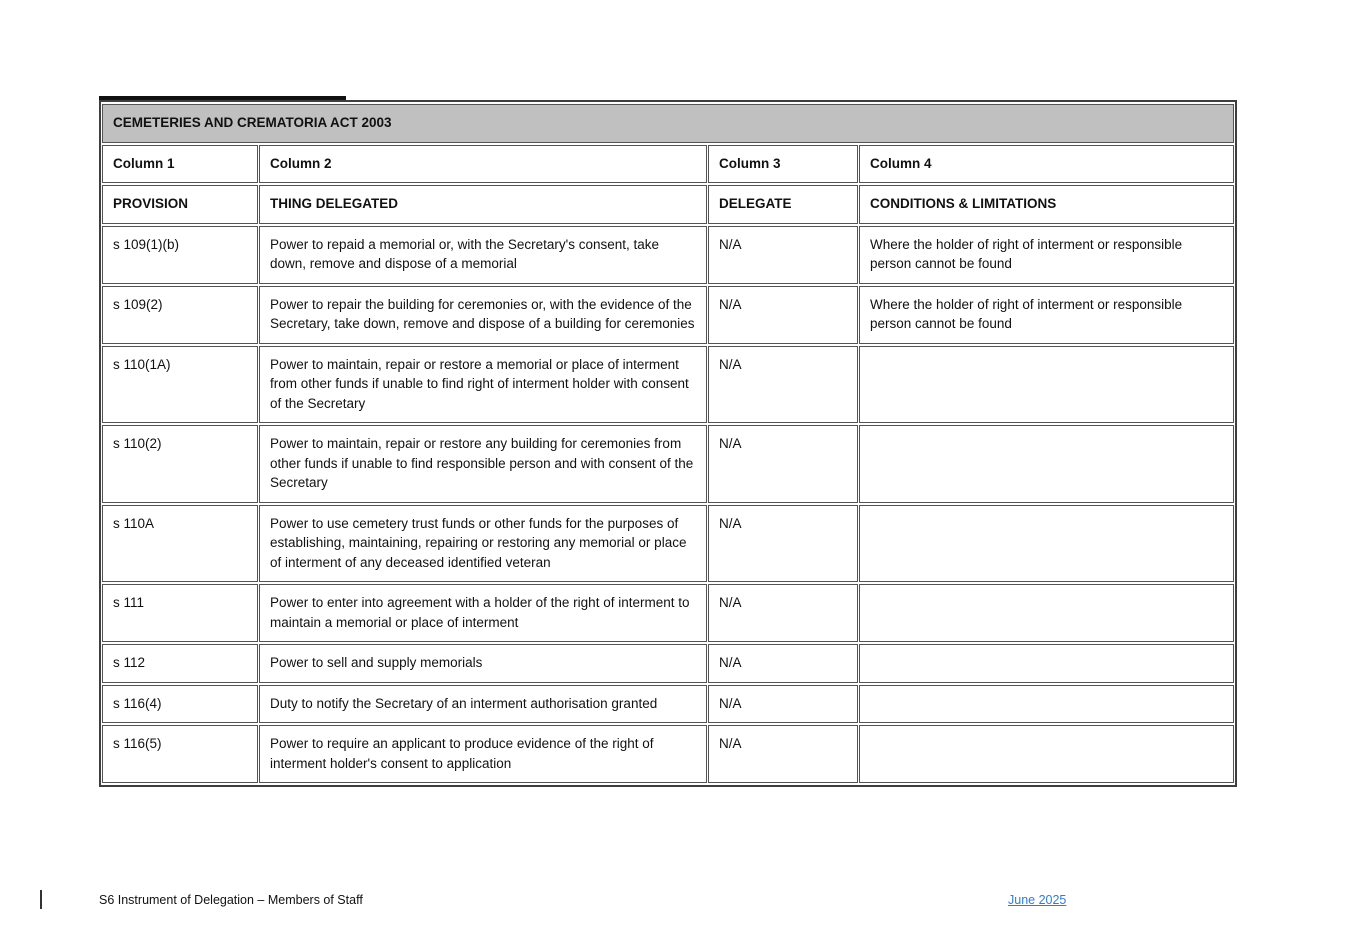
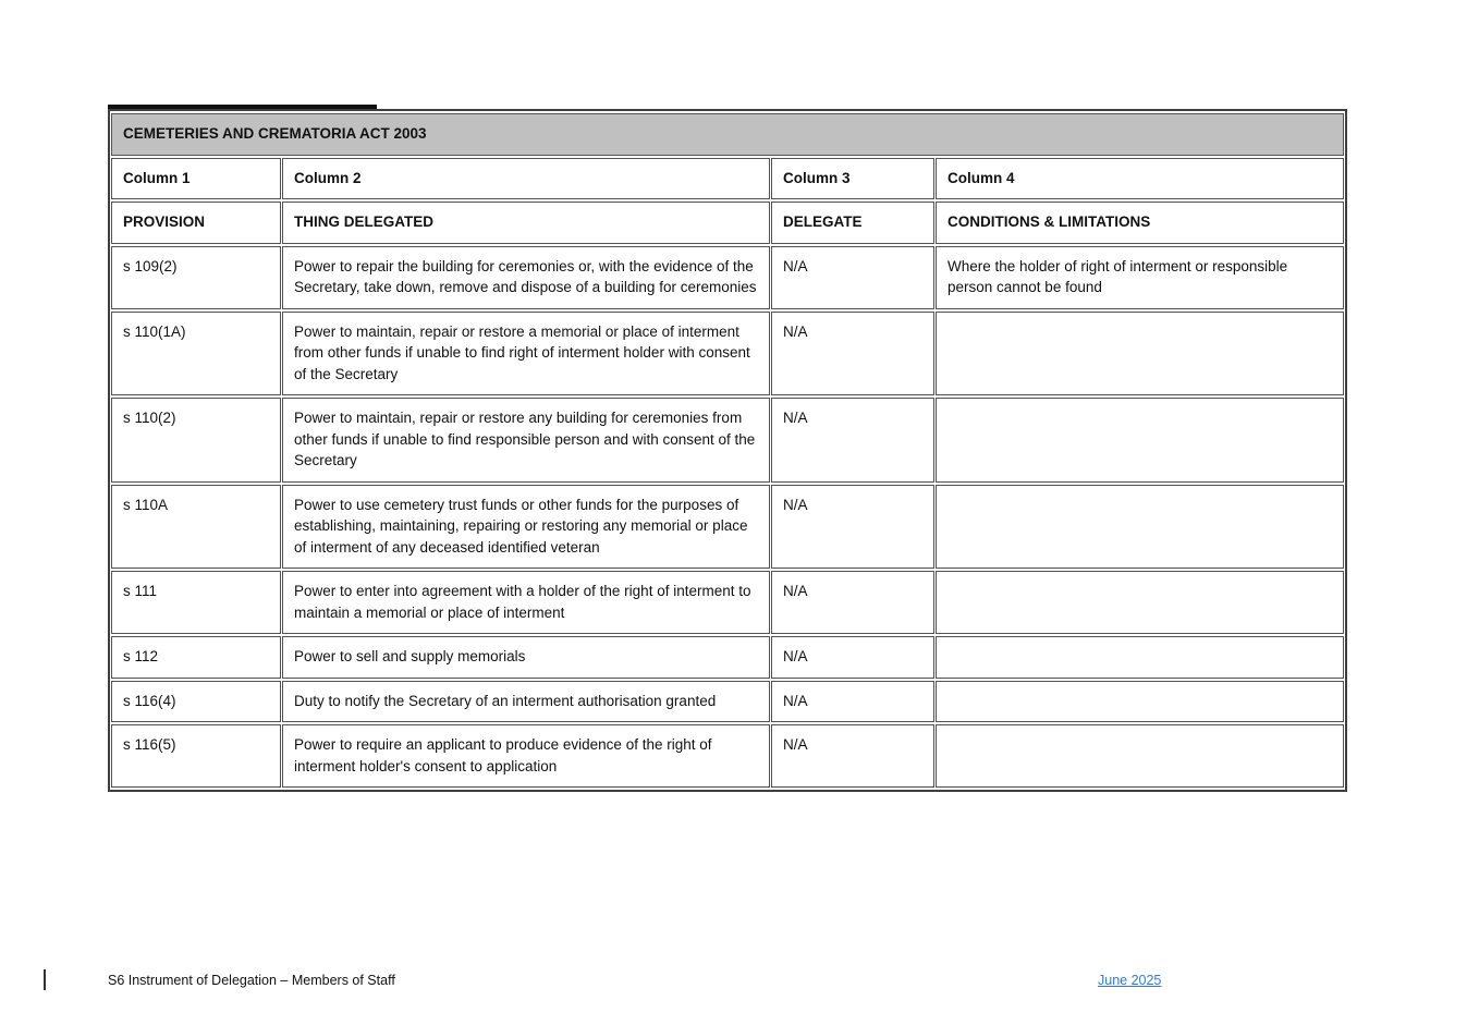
  CEMETERIES AND CREMATORIA ACT 2003
  Column 1	Column 2	Column 3	Column 4
  PROVISION	THING DELEGATED	DELEGATE	CONDITIONS & LIMITATIONS
- s 109(1)(b)	Power to repaid a memorial or, with the Secretary's consent, take down, remove and dispose of a memorial	N/A	Where the holder of right of interment or responsible person cannot be found
  s 109(2)	Power to repair the building for ceremonies or, with the evidence of the Secretary, take down, remove and dispose of a building for ceremonies	N/A	Where the holder of right of interment or responsible person cannot be found
  s 110(1A)	Power to maintain, repair or restore a memorial or place of interment from other funds if unable to find right of interment holder with consent of the Secretary	N/A
  s 110(2)	Power to maintain, repair or restore any building for ceremonies from other funds if unable to find responsible person and with consent of the Secretary	N/A
  s 110A	Power to use cemetery trust funds or other funds for the purposes of establishing, maintaining, repairing or restoring any memorial or place of interment of any deceased identified veteran	N/A
  s 111	Power to enter into agreement with a holder of the right of interment to maintain a memorial or place of interment	N/A
  s 112	Power to sell and supply memorials	N/A
  s 116(4)	Duty to notify the Secretary of an interment authorisation granted	N/A
  s 116(5)	Power to require an applicant to produce evidence of the right of interment holder's consent to application	N/A
  S6 Instrument of Delegation – Members of Staff
  June 2025
